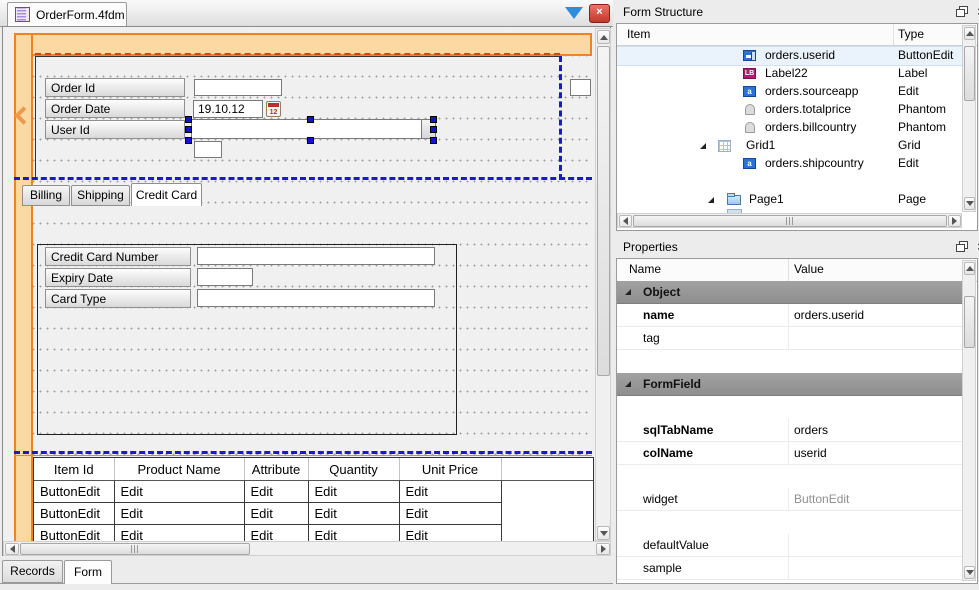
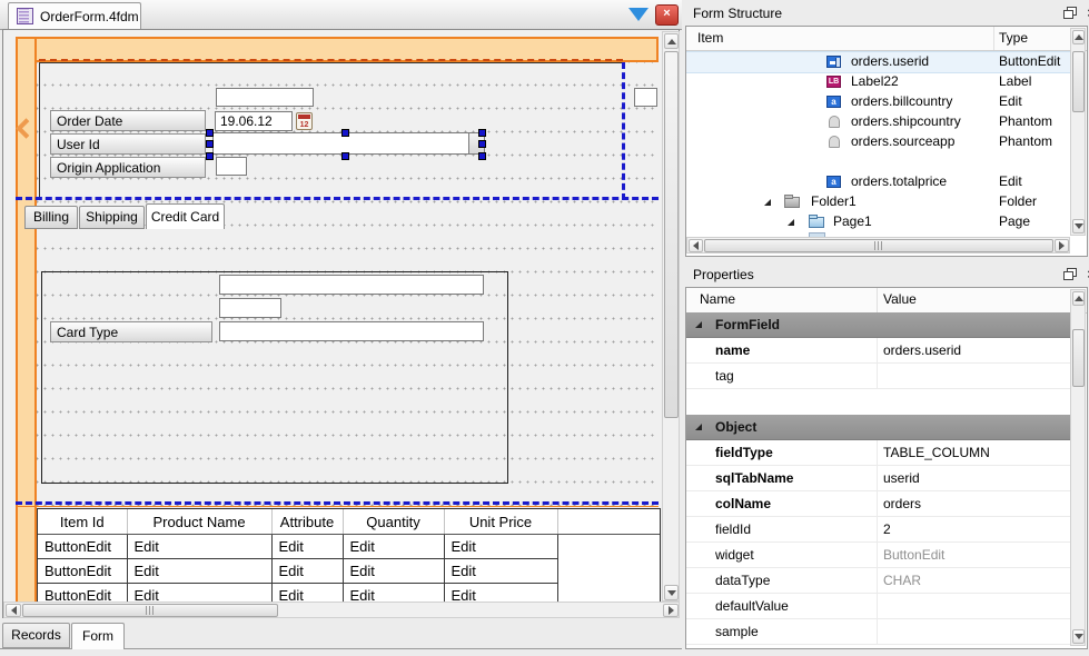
  OrderForm.4fdm
  ×
- Order Id
  Order Date
  User Id
+ Origin Application
- 19.10.12
+ 19.06.12
  Billing
  Shipping
  Credit Card
- Credit Card Number
- Expiry Date
  Card Type
  Item Id	Product Name	Attribute	Quantity	Unit Price
  ButtonEdit	Edit	Edit	Edit	Edit
  ButtonEdit	Edit	Edit	Edit	Edit
  ButtonEdit	Edit	Edit	Edit	Edit
  Records
  Form
  Form Structure
  Item
  Type
  orders.userid
  ButtonEdit
  Label22
  Label
  a
- orders.sourceapp
+ orders.billcountry
  Edit
- orders.totalprice
+ orders.shipcountry
  Phantom
- orders.billcountry
+ orders.sourceapp
  Phantom
- Grid1
- Grid
  a
- orders.shipcountry
+ orders.totalprice
  Edit
+ Folder1
+ Folder
  Page1
  Page
  Properties
  Name
  Value
- Object
+ FormField
  name
  orders.userid
  tag
- FormField
+ Object
+ fieldType
+ TABLE_COLUMN
  sqlTabName
- orders
+ userid
  colName
- userid
+ orders
+ fieldId
+ 2
  widget
  ButtonEdit
+ dataType
+ CHAR
  defaultValue
  sample
